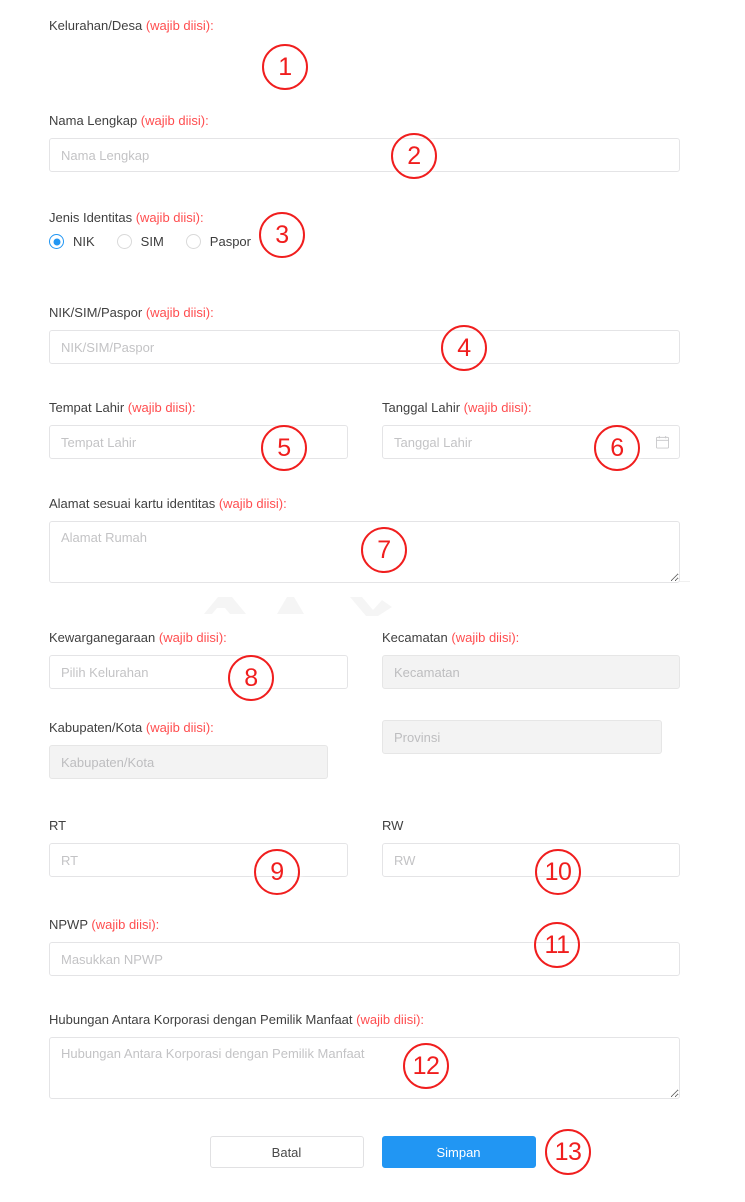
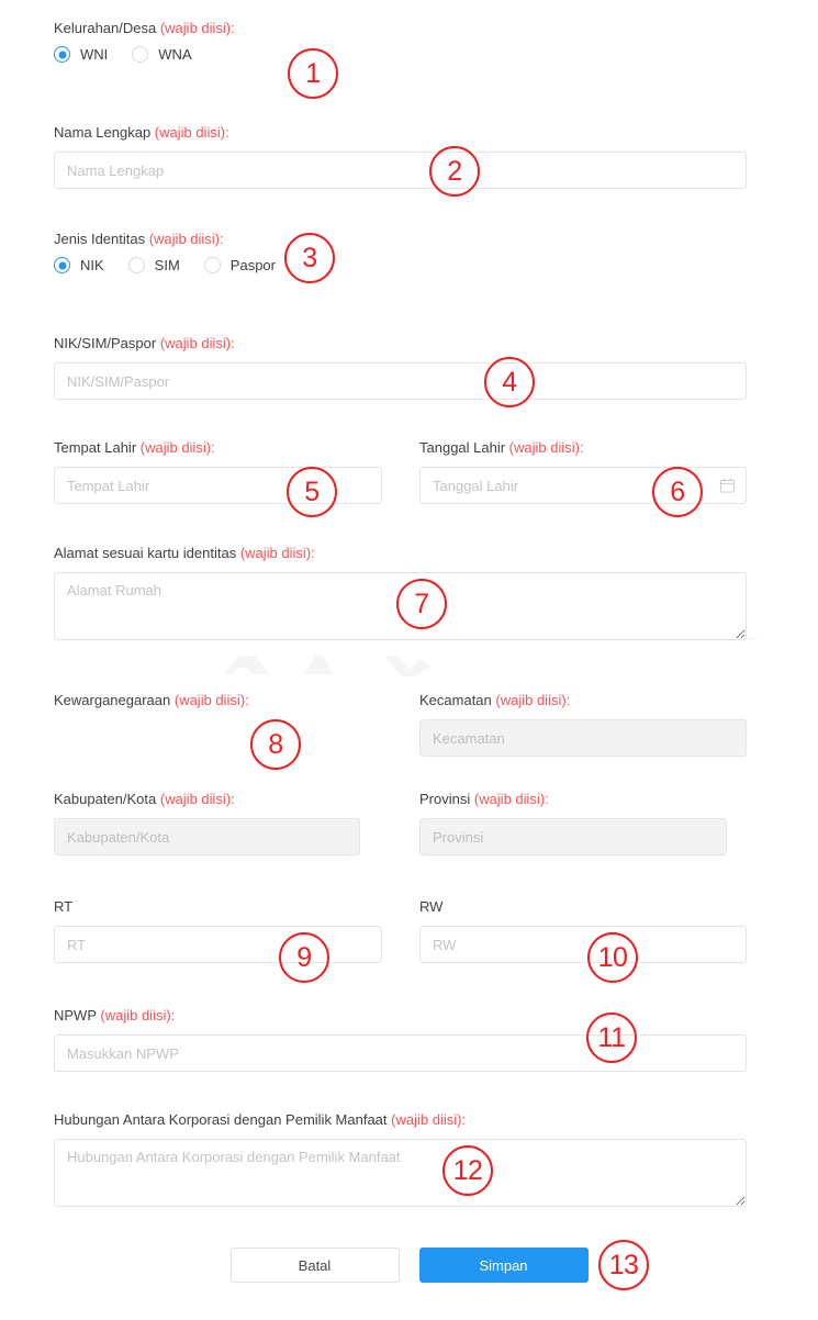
  Kelurahan/Desa (wajib diisi):
+ WNI
+ WNA
  Nama Lengkap (wajib diisi):
  Nama Lengkap
  Jenis Identitas (wajib diisi):
  NIK
  SIM
  Paspor
  NIK/SIM/Paspor (wajib diisi):
  NIK/SIM/Paspor
  Tempat Lahir (wajib diisi):
  Tempat Lahir
  Tanggal Lahir (wajib diisi):
  Tanggal Lahir
  Alamat sesuai kartu identitas (wajib diisi):
  Alamat Rumah
  Kewarganegaraan (wajib diisi):
- Pilih Kelurahan
  Kecamatan (wajib diisi):
  Kecamatan
  Kabupaten/Kota (wajib diisi):
  Kabupaten/Kota
+ Provinsi (wajib diisi):
  Provinsi
  RT
  RT
  RW
  RW
  NPWP (wajib diisi):
  Masukkan NPWP
  Hubungan Antara Korporasi dengan Pemilik Manfaat (wajib diisi):
  Hubungan Antara Korporasi dengan Pemilik Manfaat
  Batal
  Simpan
  1
  2
  3
  4
  5
  6
  7
  8
  9
  10
  11
  12
  13
